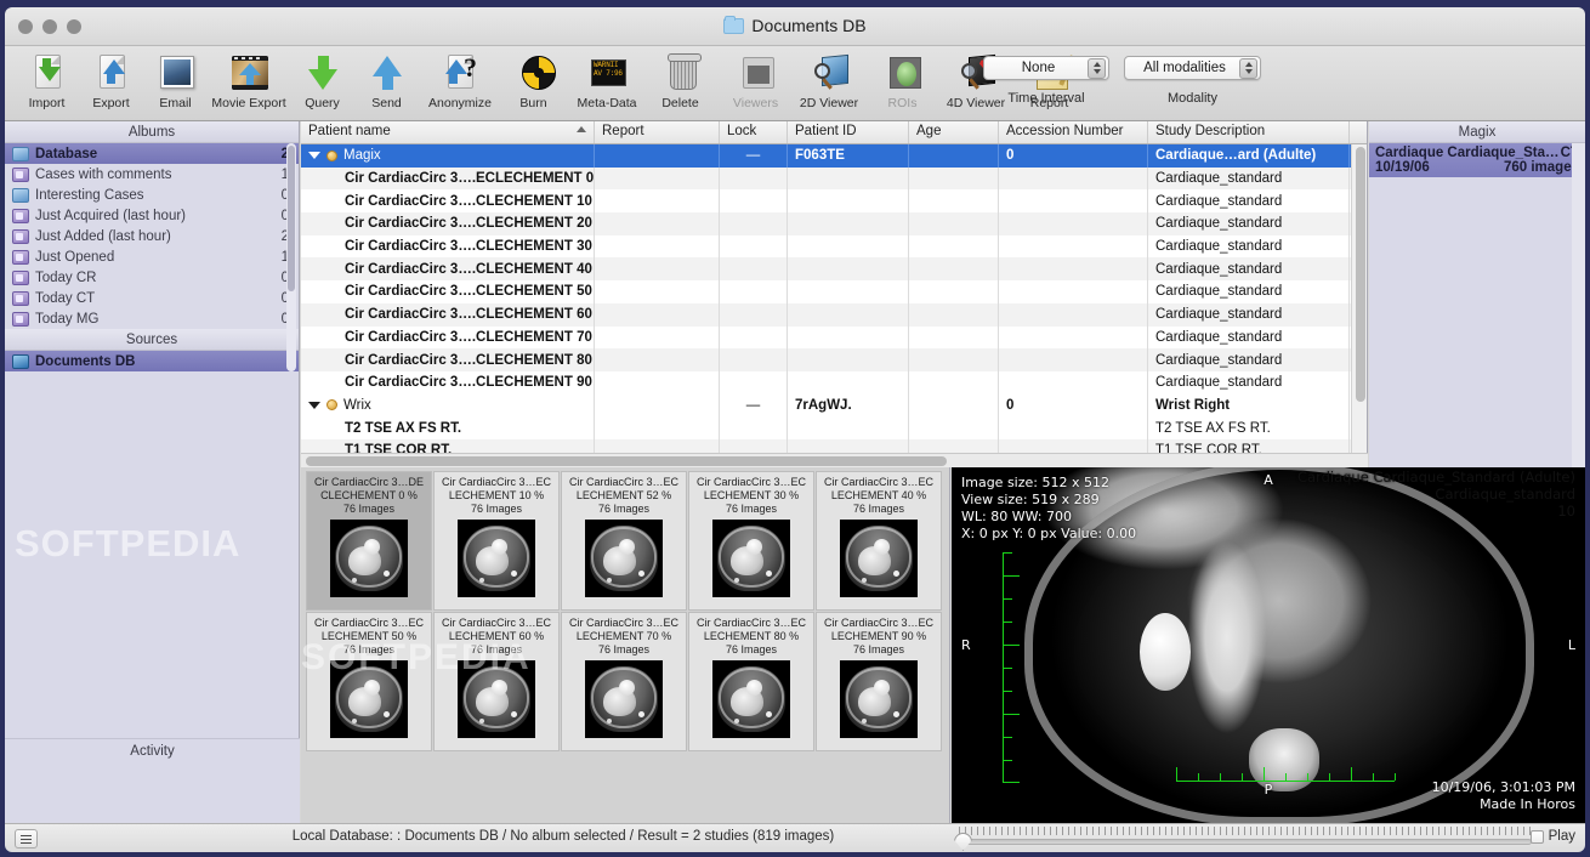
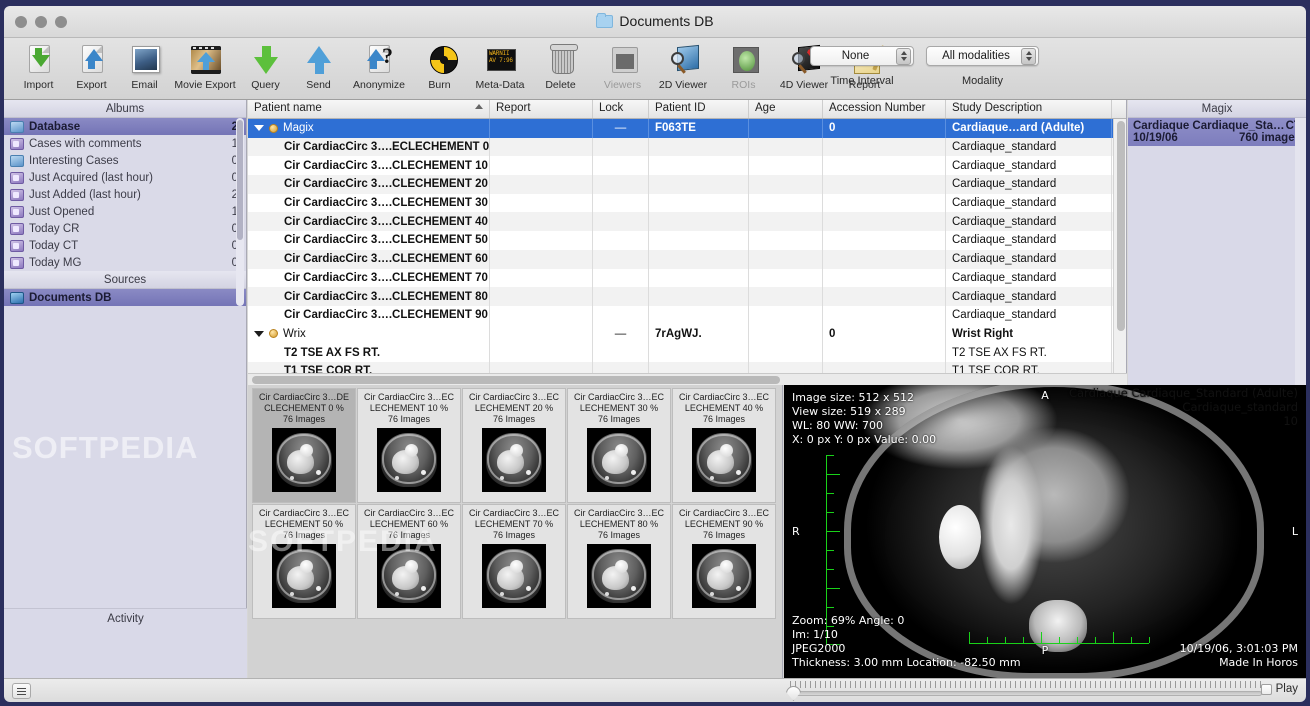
  Documents DB
  Import
  Export
  Email
  Movie Export
  Query
  Send
  ?
  Anonymize
  Burn
  Meta-Data
  Delete
  Viewers
  2D Viewer
  ROIs
  4D Viewer
  Report
  None
  Time Interval
  All modalities
  Modality
  Albums
  Database
  2
  Cases with comments
  1
  Interesting Cases
  0
  Just Acquired (last hour)
  0
  Just Added (last hour)
  2
  Just Opened
  1
  Today CR
  0
  Today CT
  0
  Today MG
  0
  Sources
  Documents DB
  Activity
  Patient name
  Report
  Lock
  Patient ID
  Age
  Accession Number
  Study Description
  Magix
  —
  F063TE
  0
  Cardiaque…ard (Adulte)
  Cir CardiacCirc 3….ECLECHEMENT 0
  Cardiaque_standard
  Cir CardiacCirc 3….CLECHEMENT 10
  Cardiaque_standard
  Cir CardiacCirc 3….CLECHEMENT 20
  Cardiaque_standard
  Cir CardiacCirc 3….CLECHEMENT 30
  Cardiaque_standard
  Cir CardiacCirc 3….CLECHEMENT 40
  Cardiaque_standard
  Cir CardiacCirc 3….CLECHEMENT 50
  Cardiaque_standard
  Cir CardiacCirc 3….CLECHEMENT 60
  Cardiaque_standard
  Cir CardiacCirc 3….CLECHEMENT 70
  Cardiaque_standard
  Cir CardiacCirc 3….CLECHEMENT 80
  Cardiaque_standard
  Cir CardiacCirc 3….CLECHEMENT 90
  Cardiaque_standard
  Wrix
  —
  7rAgWJ.
  0
  Wrist Right
  T2 TSE AX FS RT.
  T2 TSE AX FS RT.
  T1 TSE COR RT.
  T1 TSE COR RT.
  Magix
  Cardiaque Cardiaque_Sta…
  10/19/06
  760 image
  Cir CardiacCirc 3…DE
  CLECHEMENT 0 %
  76 Images
  Cir CardiacCirc 3…EC
  LECHEMENT 10 %
  76 Images
  Cir CardiacCirc 3…EC
- LECHEMENT 52 %
+ LECHEMENT 20 %
  76 Images
  Cir CardiacCirc 3…EC
  LECHEMENT 30 %
  76 Images
  Cir CardiacCirc 3…EC
  LECHEMENT 40 %
  76 Images
  Cir CardiacCirc 3…EC
  LECHEMENT 50 %
  76 Images
  Cir CardiacCirc 3…EC
  LECHEMENT 60 %
  76 Images
  Cir CardiacCirc 3…EC
  LECHEMENT 70 %
  76 Images
  Cir CardiacCirc 3…EC
  LECHEMENT 80 %
  76 Images
  Cir CardiacCirc 3…EC
  LECHEMENT 90 %
  76 Images
  SOFTPEDIA
  Image size: 512 x 512
  View size: 519 x 289
  WL: 80 WW: 700
  X: 0 px Y: 0 px Value: 0.00
  Cardiaque Cardiaque_Standard (Adulte)
  Cardiaque_standard
+ Zoom: 69% Angle: 0
+ Im: 1/10
+ JPEG2000
+ Thickness: 3.00 mm Location: -82.50 mm
  10/19/06, 3:01:03 PM
  Made In Horos
  A
  R
  L
  P
- Local Database: : Documents DB / No album selected / Result = 2 studies (819 images)
  Play
